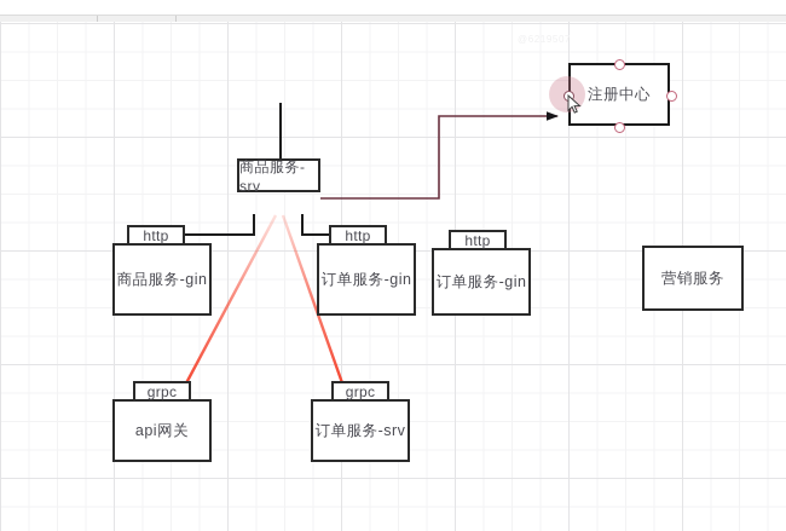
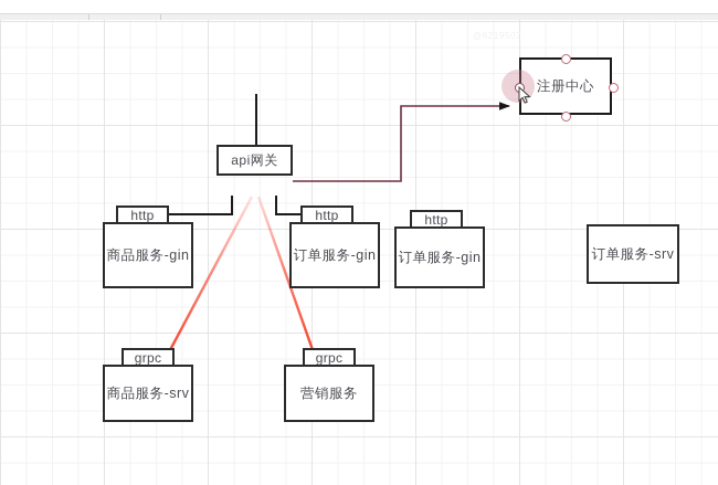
  @6219507
- 商品服务-srv
+ api网关
  注册中心
  http
  商品服务-gin
  http
  订单服务-gin
  http
  订单服务-gin
- 营销服务
+ 订单服务-srv
  grpc
- api网关
+ 商品服务-srv
  grpc
- 订单服务-srv
+ 营销服务
